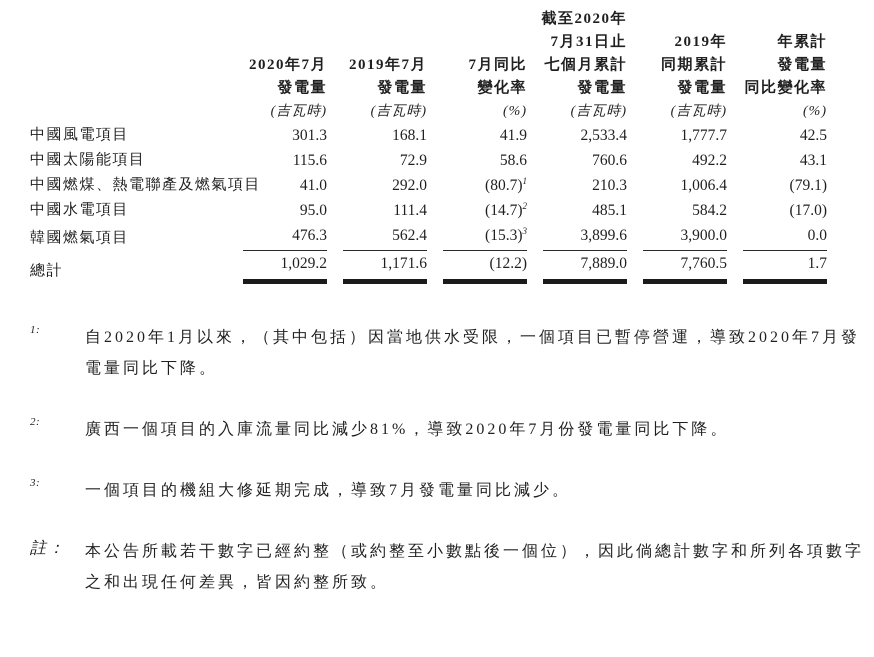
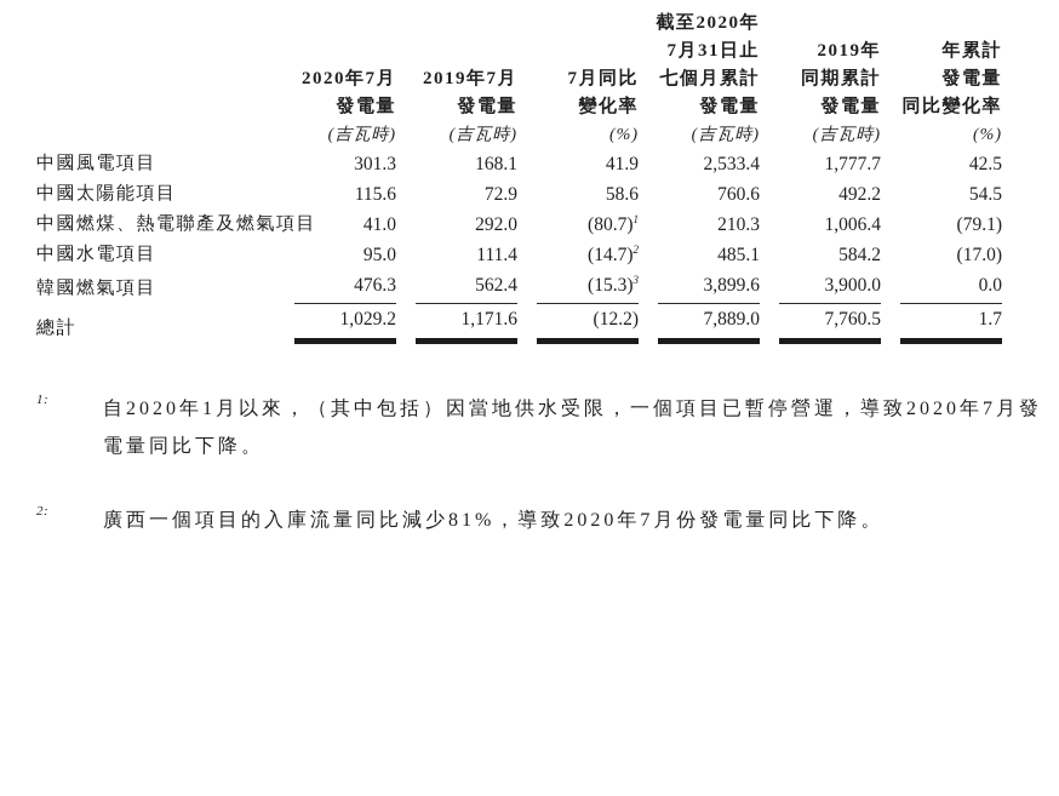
  	2020年7月 發電量 (吉瓦時)	2019年7月 發電量 (吉瓦時)	7月同比 變化率 (%)	截至2020年 7月31日止 七個月累計 發電量 (吉瓦時)	2019年 同期累計 發電量 (吉瓦時)	年累計 發電量 同比變化率 (%)
  中國風電項目	301.3	168.1	41.9	2,533.4	1,777.7	42.5
- 中國太陽能項目	115.6	72.9	58.6	760.6	492.2	43.1
+ 中國太陽能項目	115.6	72.9	58.6	760.6	492.2	54.5
  中國燃煤、熱電聯產及燃氣項目	41.0	292.0	(80.7)1	210.3	1,006.4	(79.1)
  中國水電項目	95.0	111.4	(14.7)2	485.1	584.2	(17.0)
  韓國燃氣項目	476.3	562.4	(15.3)3	3,899.6	3,900.0	0.0
  總計	1,029.2	1,171.6	(12.2)	7,889.0	7,760.5	1.7
  1:
  自2020年1月以來，（其中包括）因當地供水受限，一個項目已暫停營運，導致2020年7月發電量同比下降。
  2:
  廣西一個項目的入庫流量同比減少81%，導致2020年7月份發電量同比下降。
- 3:
- 一個項目的機組大修延期完成，導致7月發電量同比減少。
- 註：
- 本公告所載若干數字已經約整（或約整至小數點後一個位），因此倘總計數字和所列各項數字之和出現任何差異，皆因約整所致。
